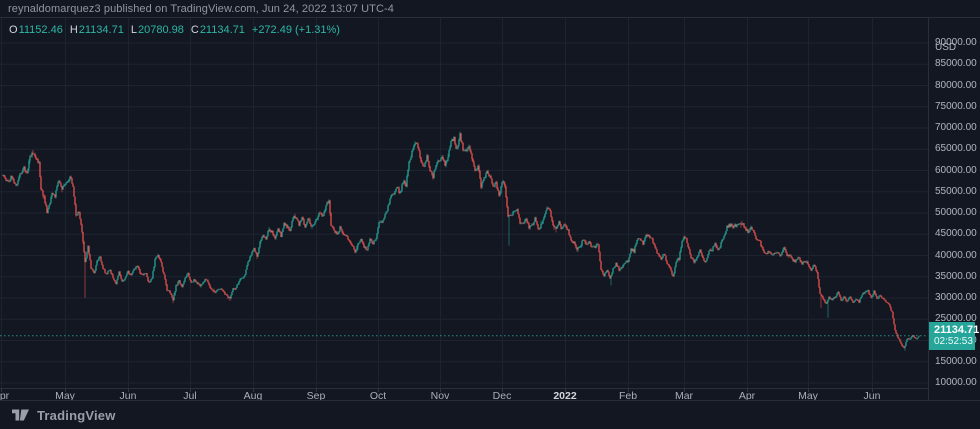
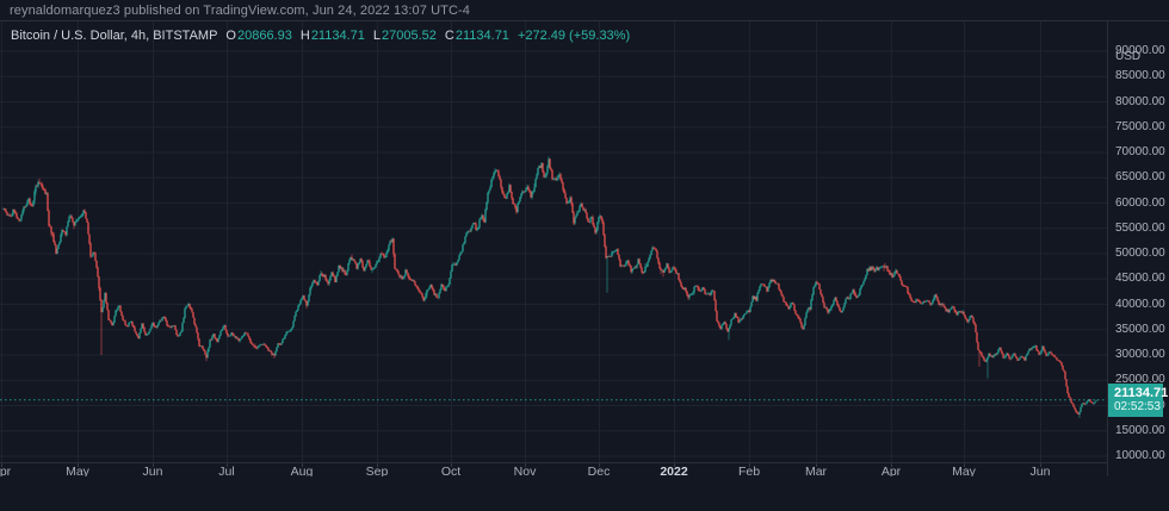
  reynaldomarquez3 published on TradingView.com, Jun 24, 2022 13:07 UTC-4
+ Bitcoin / U.S. Dollar, 4h, BITSTAMP
  O
- 11152.46
+ 20866.93
  H
  21134.71
  L
- 20780.98
+ 27005.52
  C
  21134.71
- +272.49 (+1.31%)
+ +272.49 (+59.33%)
  USD
  90000.00
  85000.00
  80000.00
  75000.00
  70000.00
  65000.00
  60000.00
  55000.00
  50000.00
  45000.00
  40000.00
  35000.00
  30000.00
  25000.00
  15000.00
  10000.00
  21134.71
  02:52:53
  May
  Jun
  Jul
  Aug
  Sep
  Oct
  Nov
  Dec
  2022
  Feb
  Mar
  Apr
  May
  Jun
- TradingView
